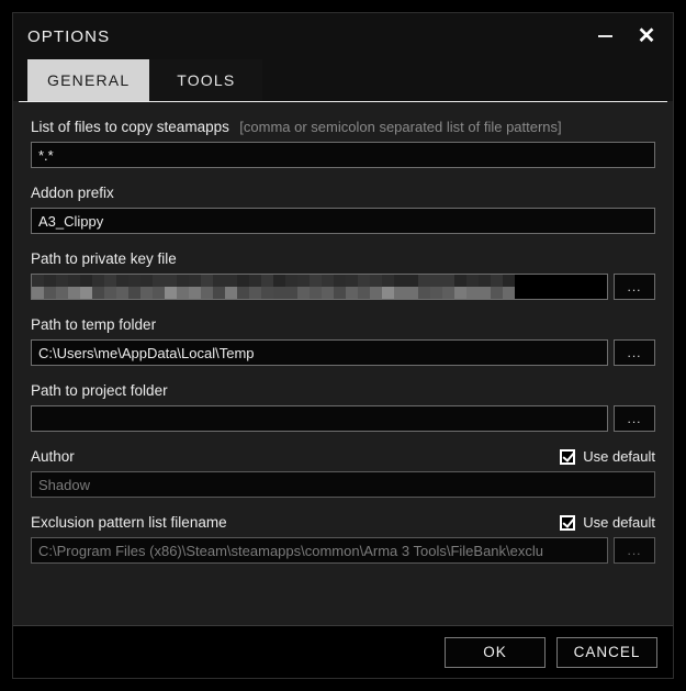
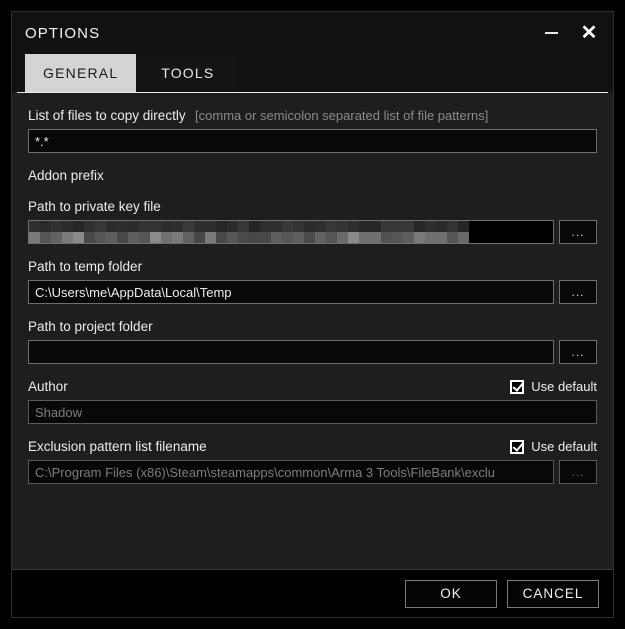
  OPTIONS
  ✕
  GENERAL
  TOOLS
- List of files to copy steamapps [comma or semicolon separated list of file patterns]
+ List of files to copy directly [comma or semicolon separated list of file patterns]
  *.*
  Addon prefix
- A3_Clippy
  Path to private key file
  ...
  Path to temp folder
  C:\Users\me\AppData\Local\Temp
  ...
  Path to project folder
  ...
  Author
  Use default
  Shadow
  Exclusion pattern list filename
  Use default
  C:\Program Files (x86)\Steam\steamapps\common\Arma 3 Tools\FileBank\exclu
  ...
  OK
  CANCEL
